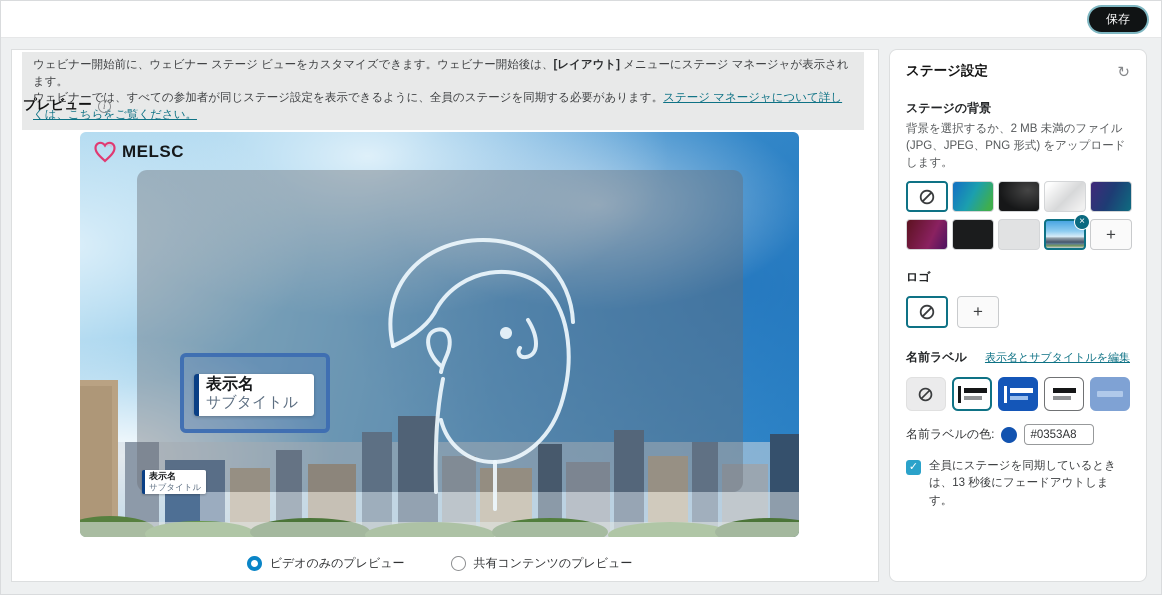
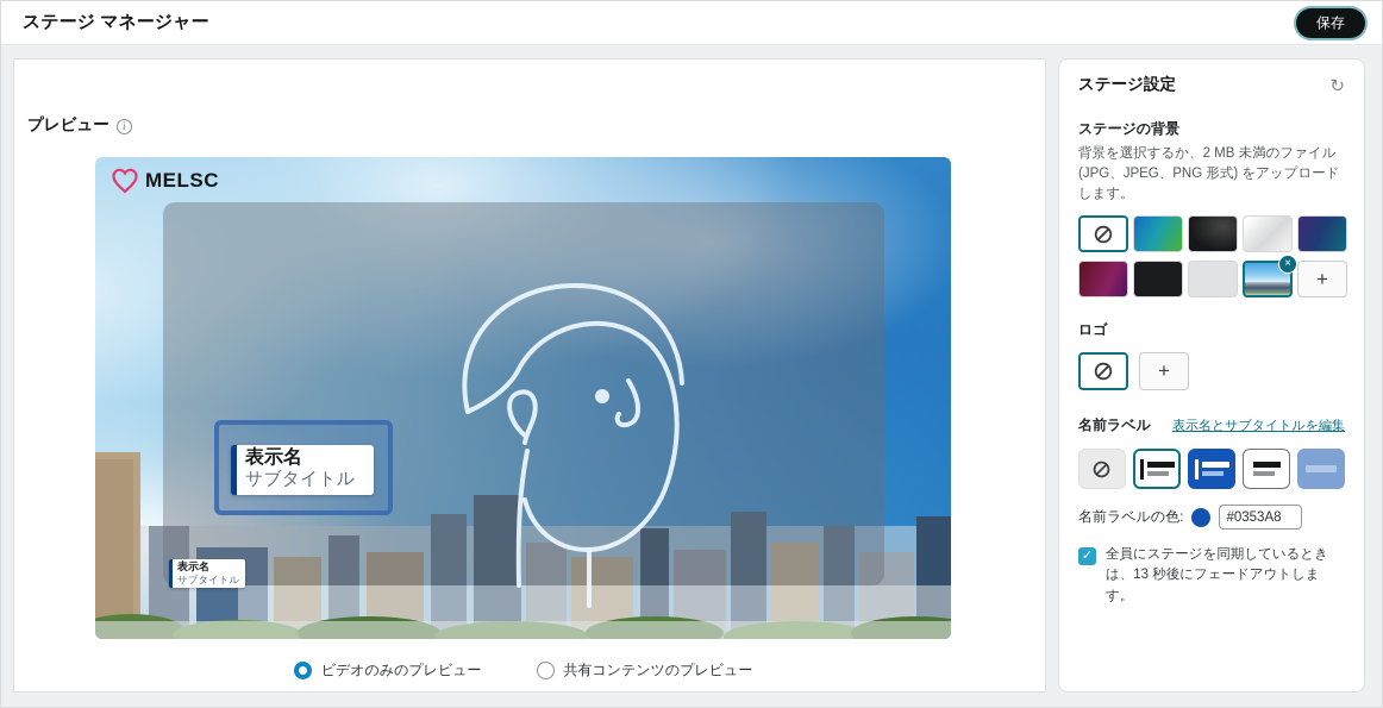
+ ステージ マネージャー
  保存
- ウェビナー開始前に、ウェビナー ステージ ビューをカスタマイズできます。ウェビナー開始後は、[レイアウト] メニューにステージ マネージャが表示されます。
- ウェビナーでは、すべての参加者が同じステージ設定を表示できるように、全員のステージを同期する必要があります。ステージ マネージャについて詳しくは、こちらをご覧ください。
  プレビュー
  i
  MELSC
  表示名
  サブタイトル
  表示名
  サブタイトル
  ビデオのみのプレビュー
  共有コンテンツのプレビュー
  ステージ設定
  ↻
  ステージの背景
  背景を選択するか、2 MB 未満のファイル (JPG、JPEG、PNG 形式) をアップロードします。
  ×
  +
  ロゴ
  +
  名前ラベル
  表示名とサブタイトルを編集
  名前ラベルの色:
  #0353A8
  ✓
  全員にステージを同期しているときは、13 秒後にフェードアウトします。
